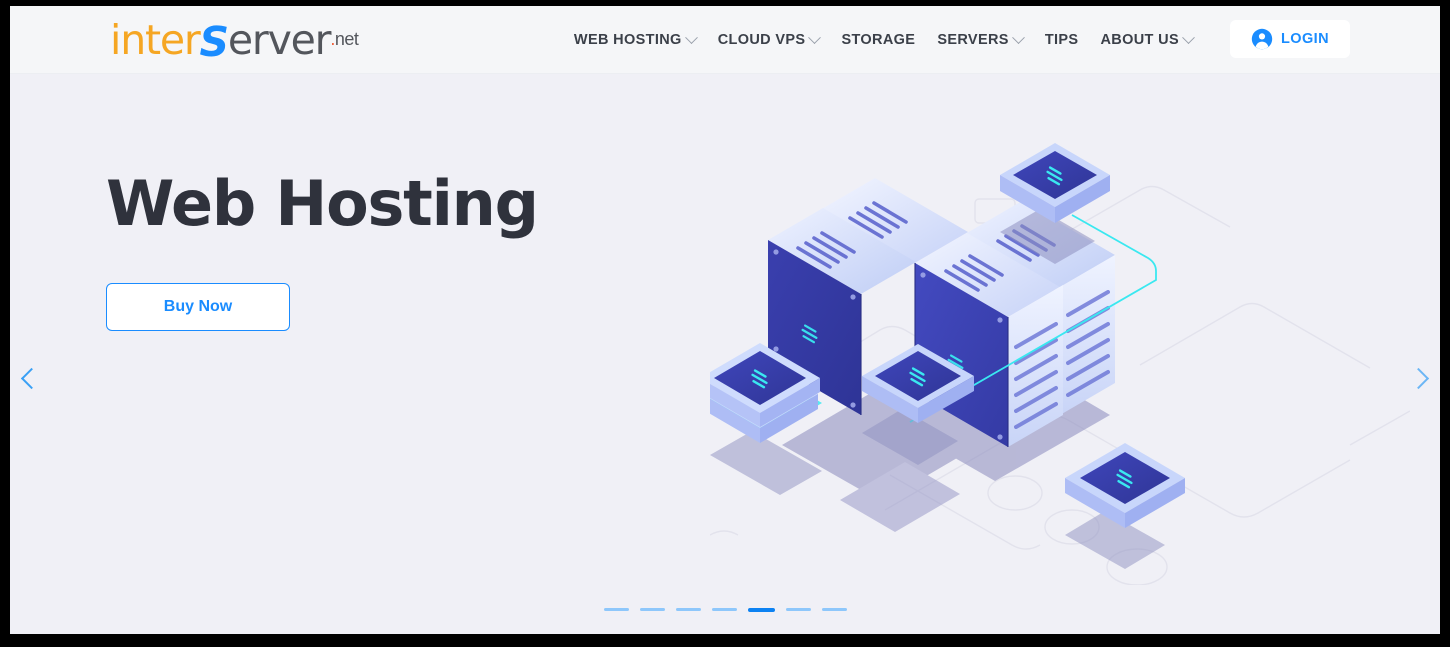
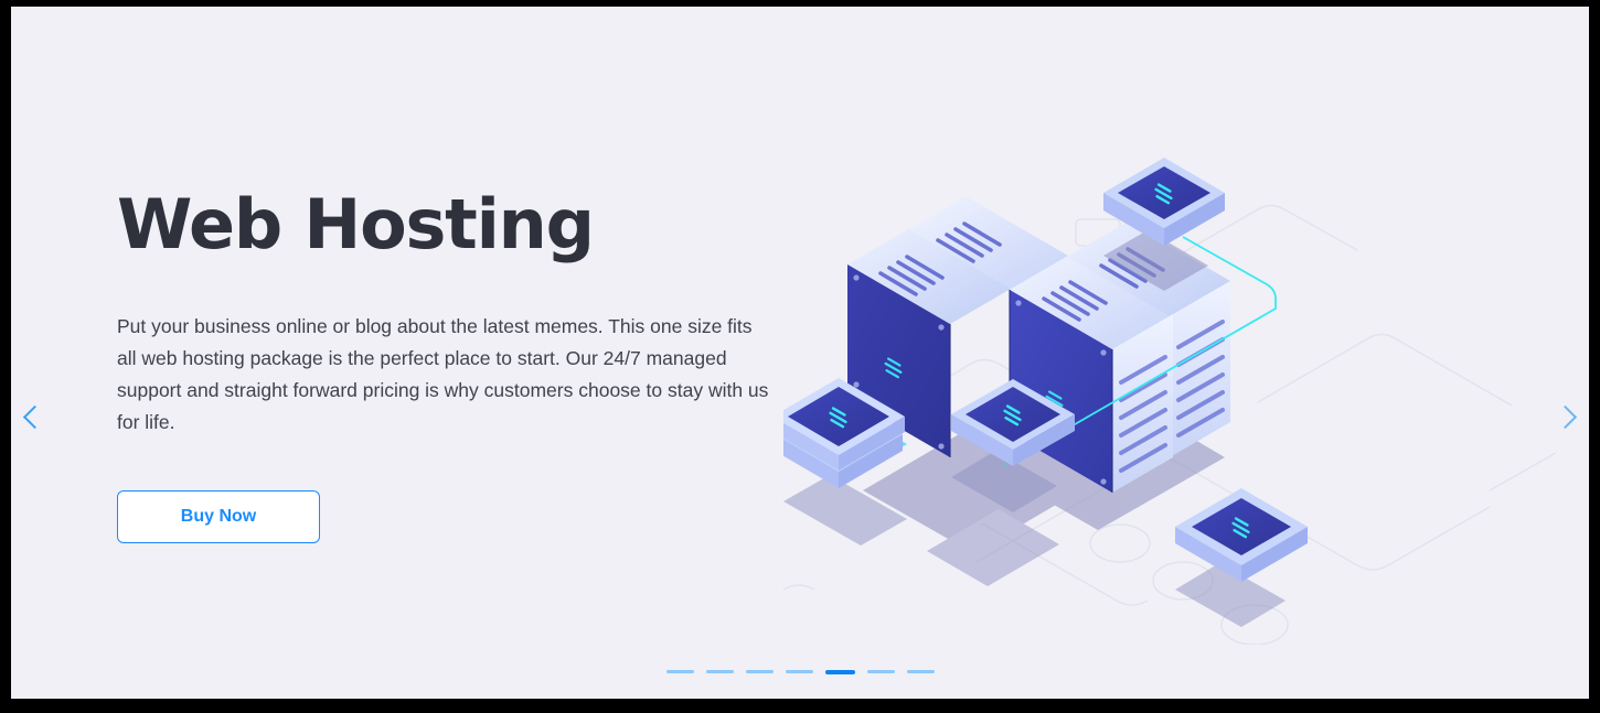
- inter
- S
- erver
- .
- net
- WEB HOSTING
- CLOUD VPS
- STORAGE
- SERVERS
- TIPS
- ABOUT US
- LOGIN
  Web Hosting
+ Put your business online or blog about the latest memes. This one size fits all web hosting package is the perfect place to start. Our 24/7 managed support and straight forward pricing is why customers choose to stay with us for life.
  Buy Now
